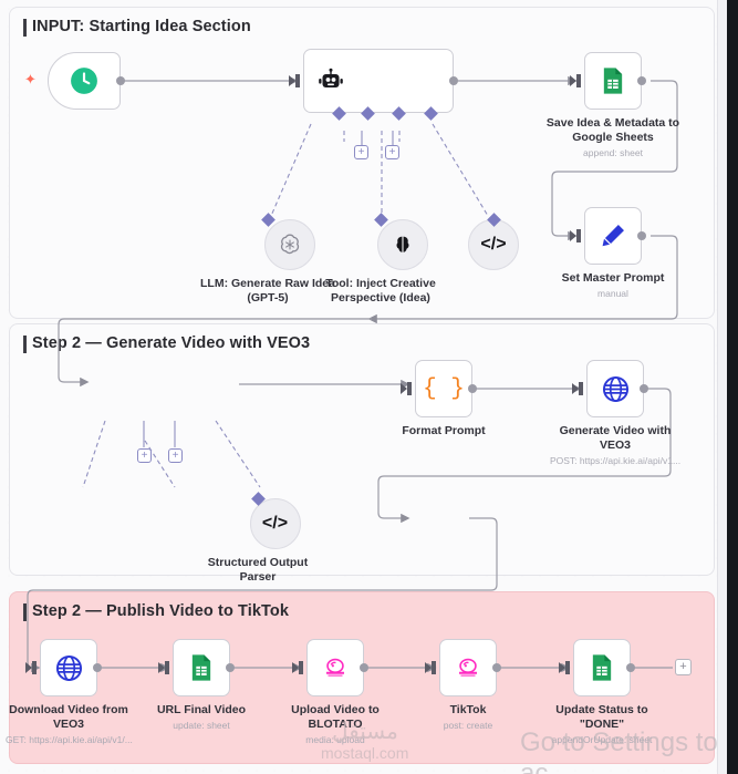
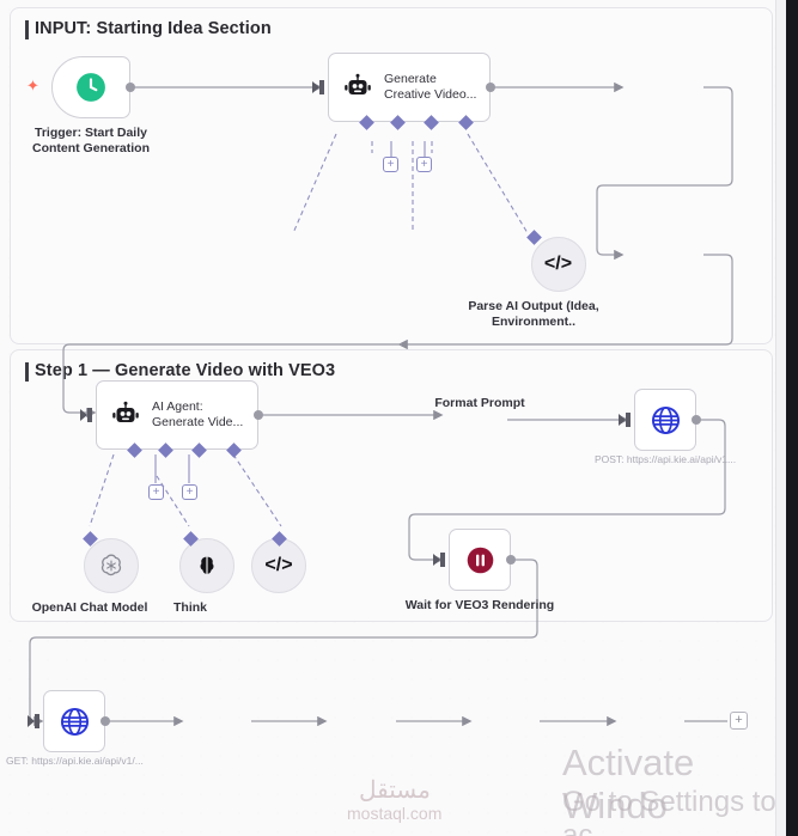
  INPUT: Starting Idea Section
- Step 2 — Generate Video with VEO3
+ Step 1 — Generate Video with VEO3
- Step 2 — Publish Video to TikTok
  ✦
+ Trigger: Start Daily Content Generation
+ Generate
+ Creative Video...
  +
  +
- Save Idea & Metadata to Google Sheets
- append: sheet
- Set Master Prompt
- manual
- LLM: Generate Raw Idea (GPT-5)
- Tool: Inject Creative Perspective (Idea)
  </>
+ Parse AI Output (Idea, Environment..
+ AI Agent:
+ Generate Vide...
  +
  +
- { }
  Format Prompt
- Generate Video with VEO3
  POST: https://api.kie.ai/api/v1...
+ Wait for VEO3 Rendering
+ OpenAI Chat Model
+ Think
  </>
- Structured Output Parser
- Download Video from VEO3
  GET: https://api.kie.ai/api/v1/...
- URL Final Video
- update: sheet
- Upload Video to BLOTATO
- media: upload
- TikTok
- post: create
- Update Status to "DONE"
- appendOrUpdate: sheet
  +
+ Activate Windo
  Go to Settings to
  مستقل
  mostaql.com
